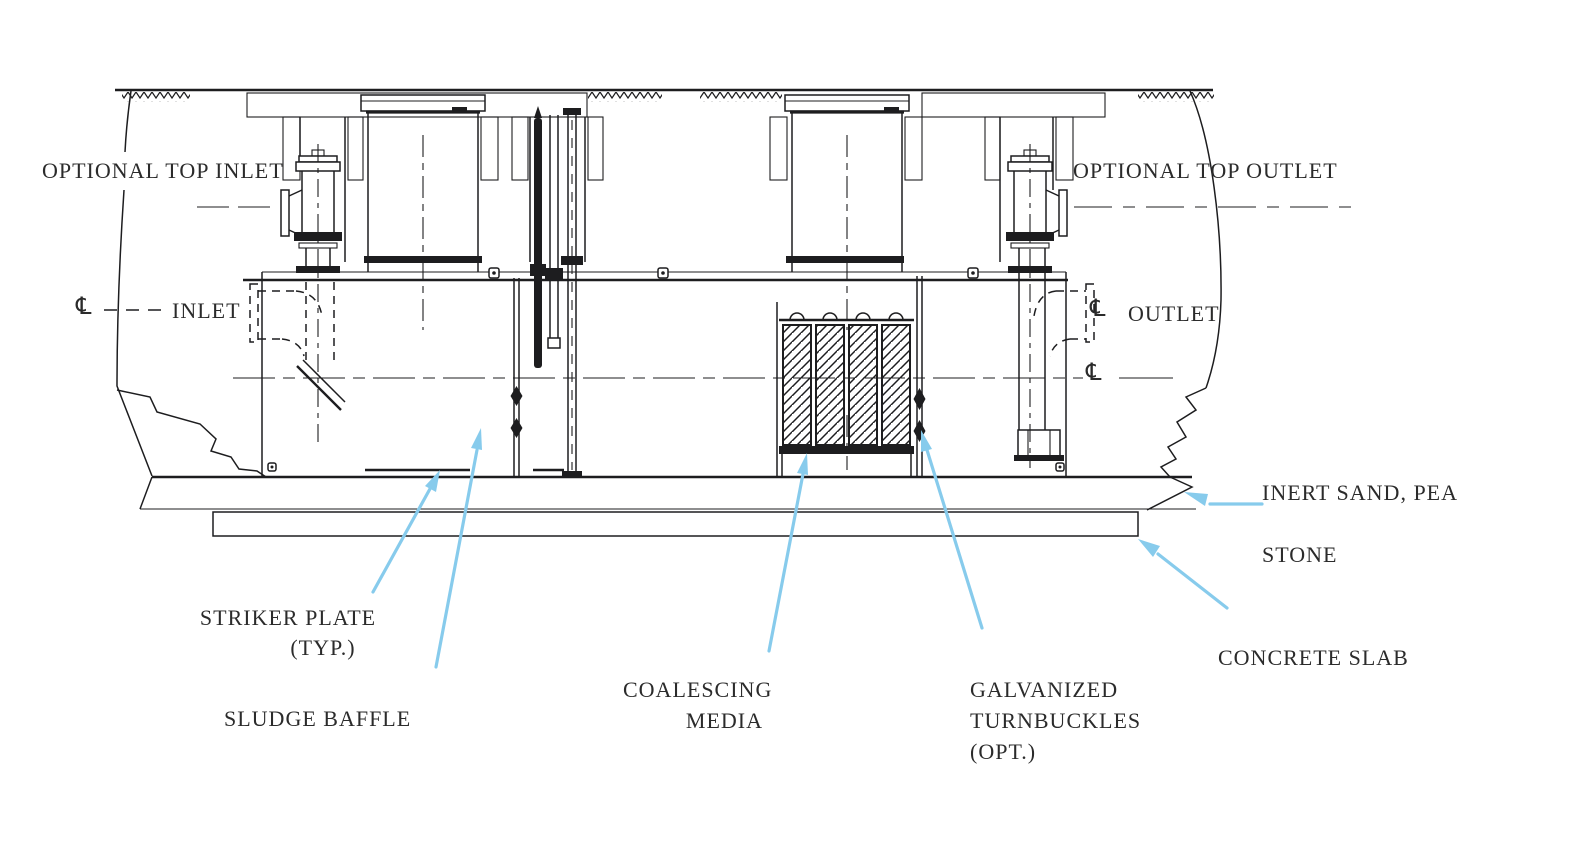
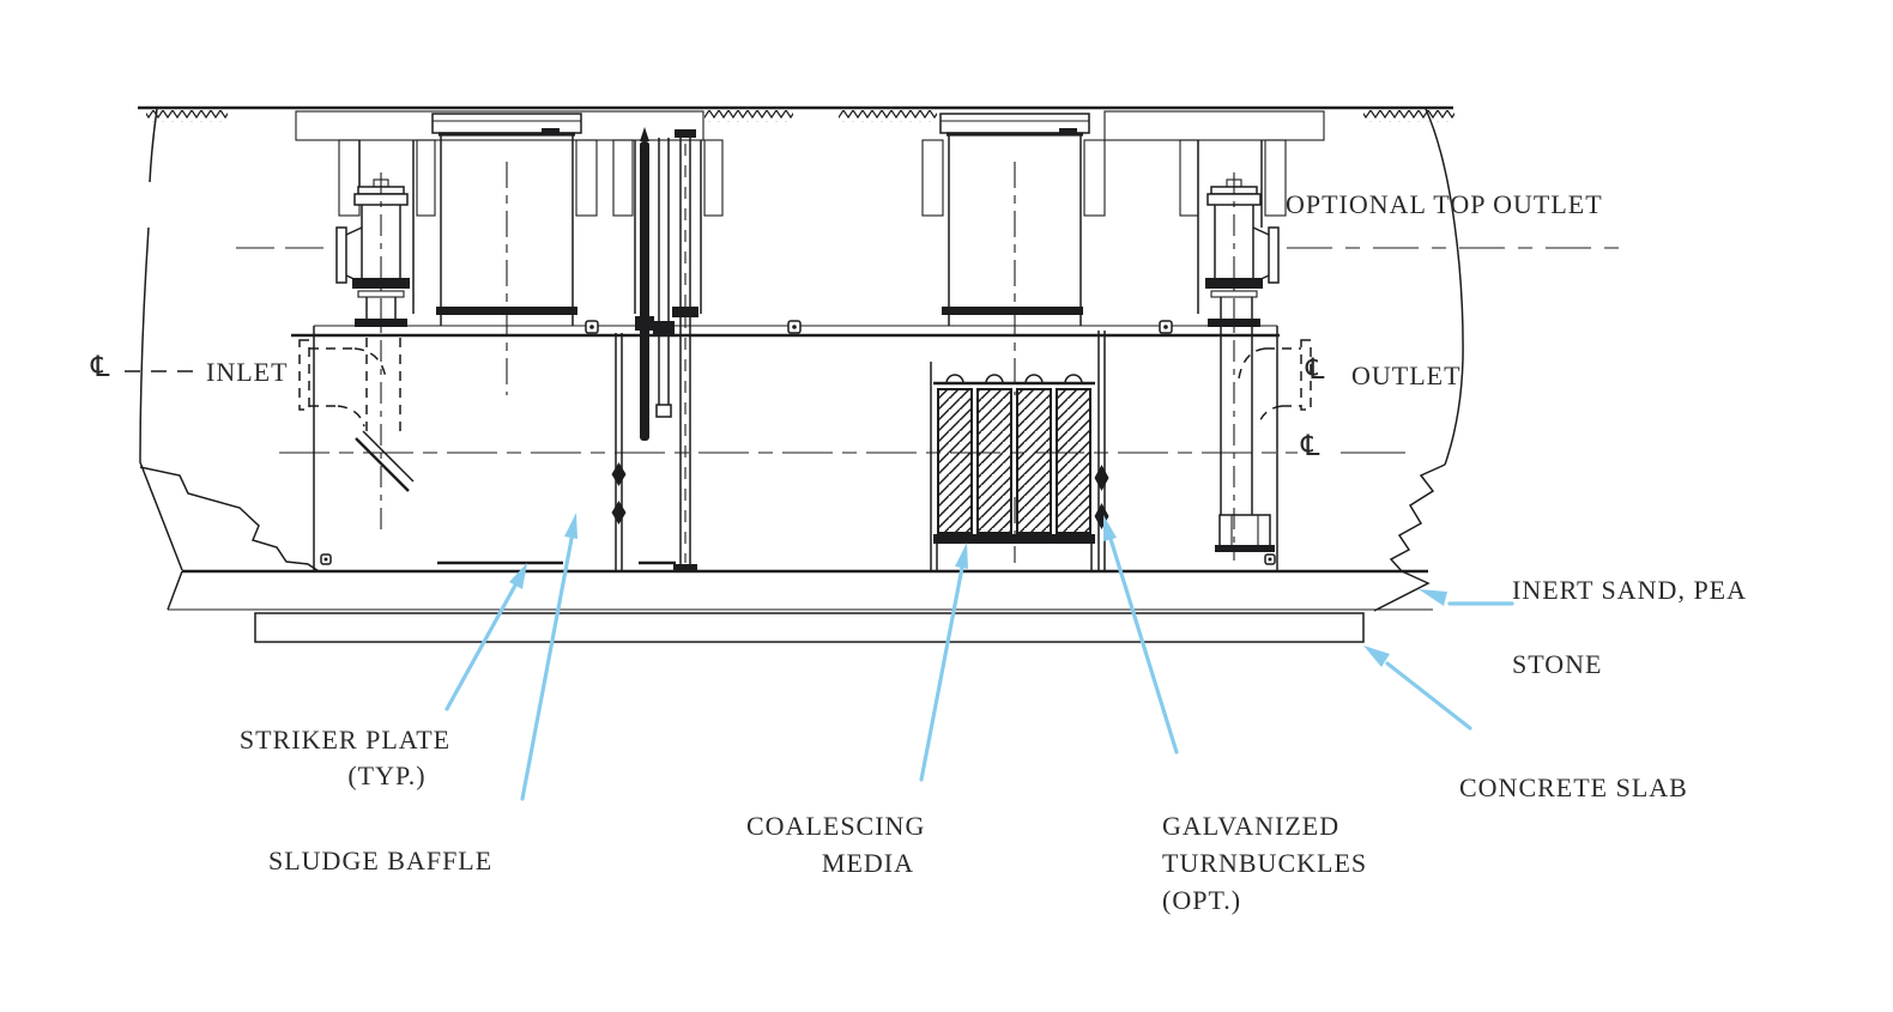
- OPTIONAL TOP INLET
  OPTIONAL TOP OUTLET
  ℄
  INLET
  ℄
  OUTLET
  ℄
  STRIKER PLATE
  (TYP.)
  SLUDGE BAFFLE
  COALESCING
  MEDIA
  GALVANIZED
  TURNBUCKLES
  (OPT.)
  INERT SAND, PEA
  STONE
  CONCRETE SLAB
